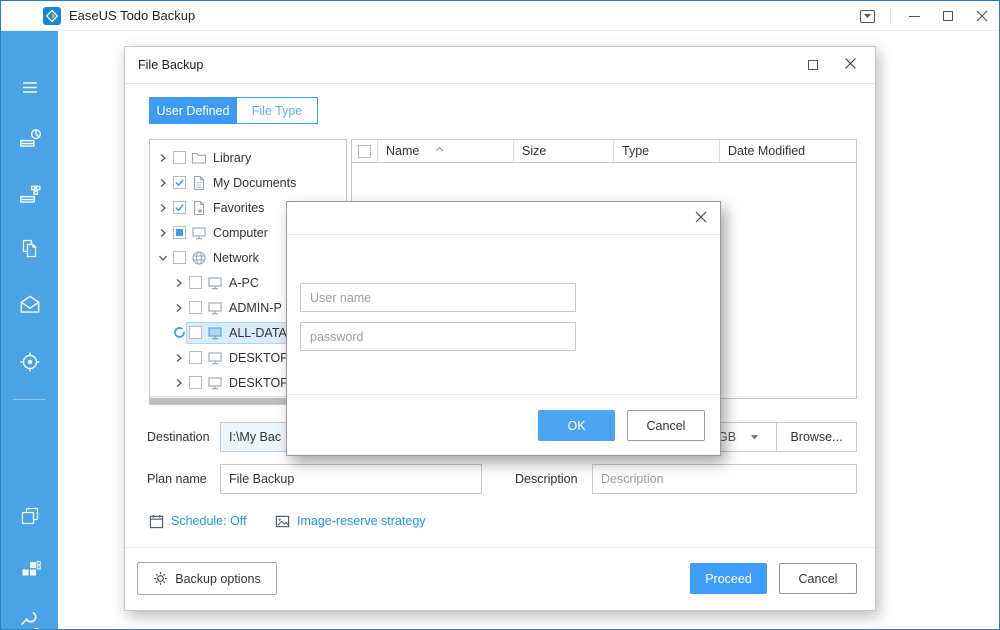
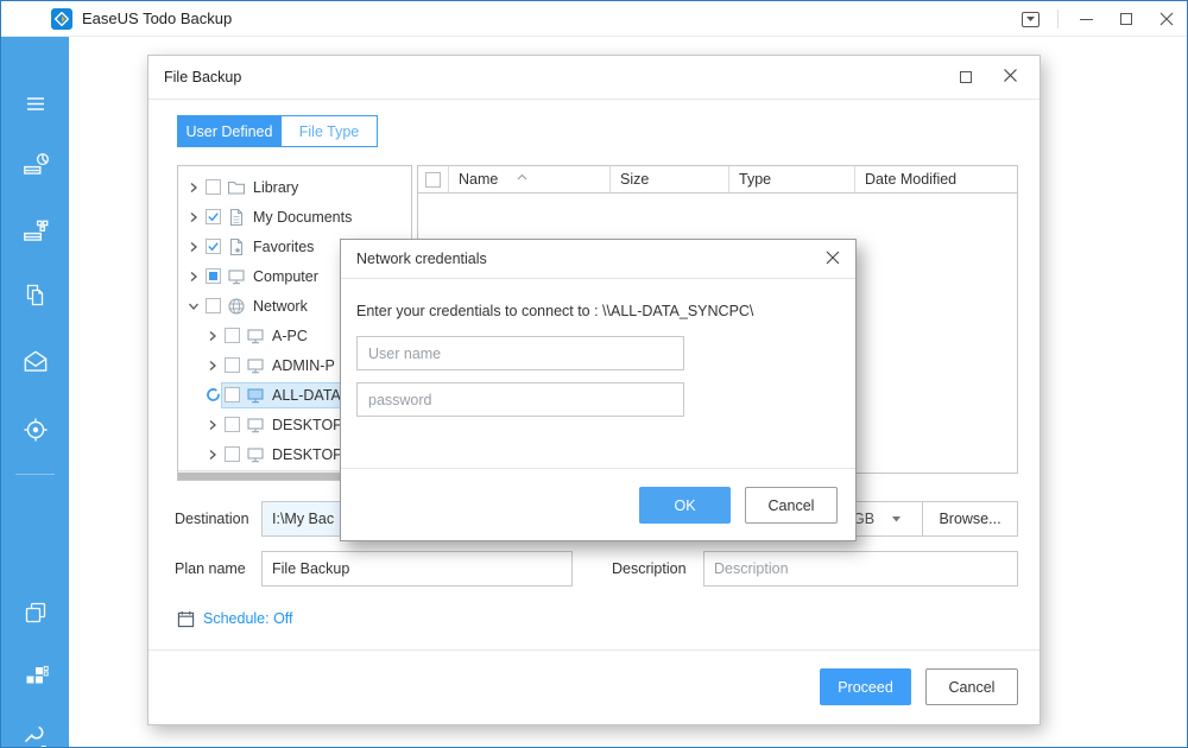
  EaseUS Todo Backup
  File Backup
  User Defined
  File Type
  Library
  My Documents
  Favorites
  Computer
  Network
  A-PC
  ADMIN-P
  ALL-DATA
  DESKTOP
  DESKTOP
  Name
  Size
  Type
  Date Modified
  Destination
  I:\My Bac
  GB
  Browse...
  Plan name
  File Backup
  Description
  Description
  Schedule: Off
- Image-reserve strategy
- Backup options
  Proceed
  Cancel
+ Network credentials
+ Enter your credentials to connect to : \\ALL-DATA_SYNCPC\
  User name
  password
  OK
  Cancel
